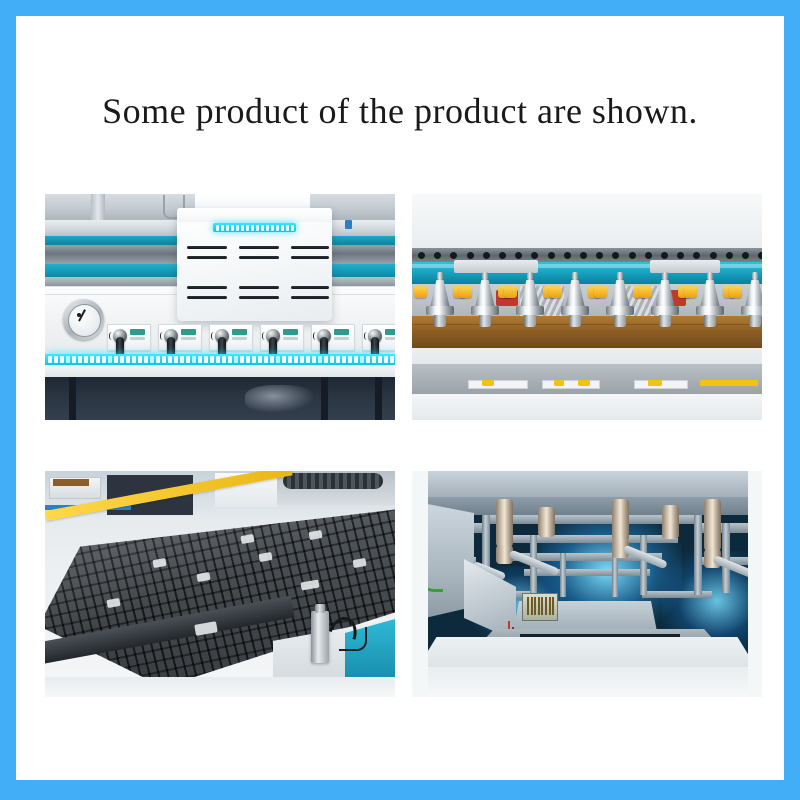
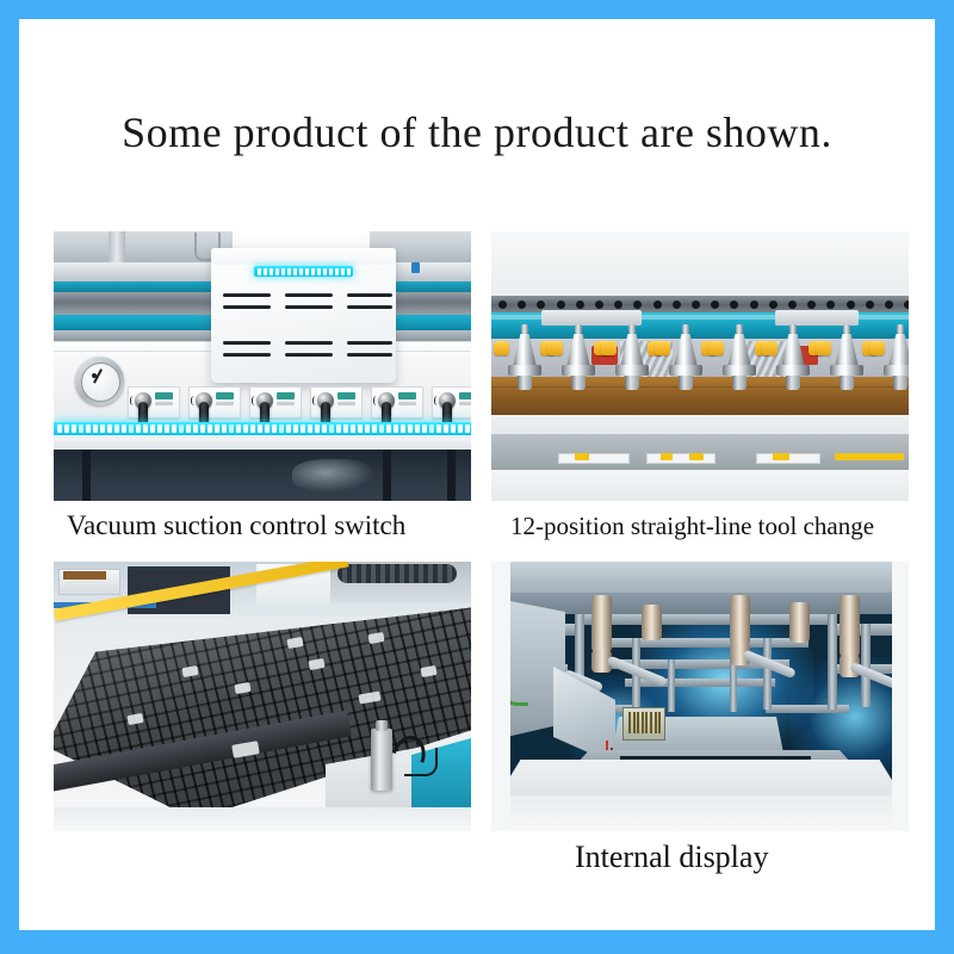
  Some product of the product are shown.
+ Vacuum suction control switch
+ 12-position straight-line tool change
+ Internal display
